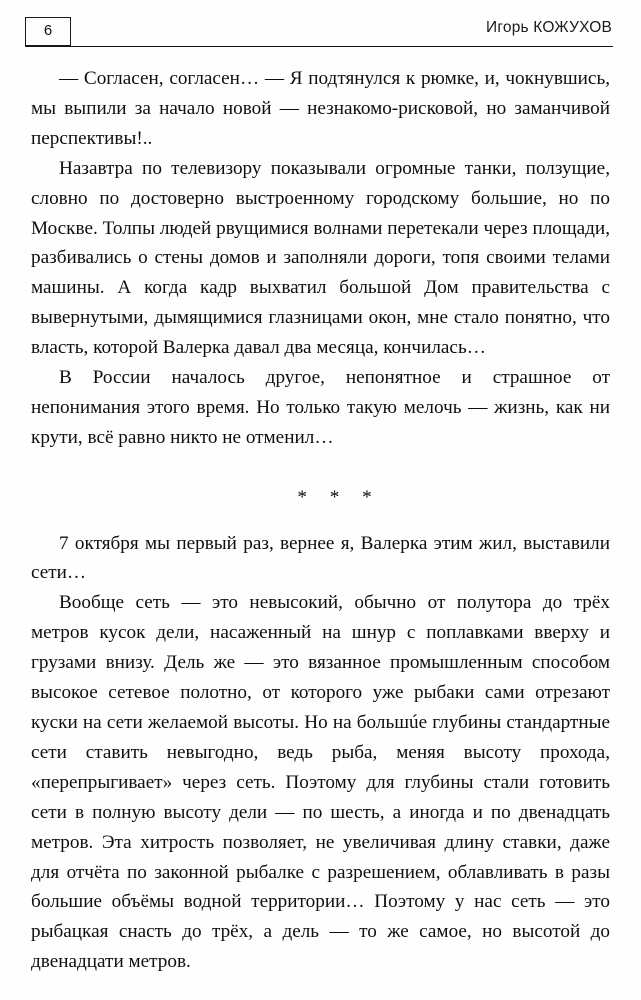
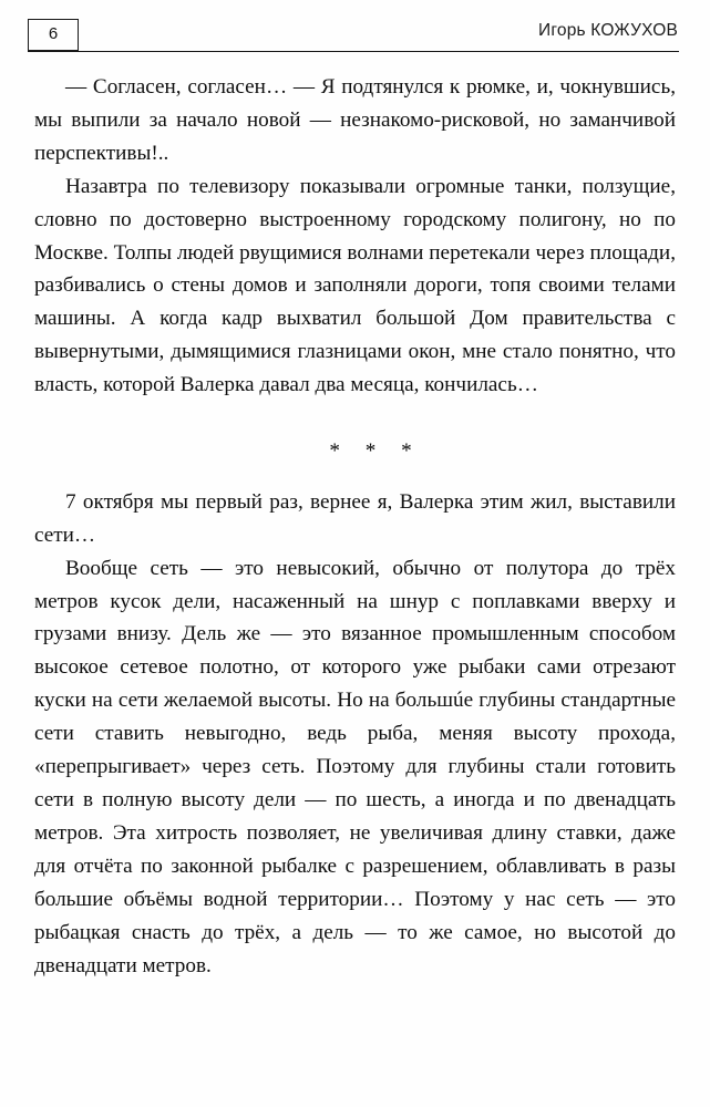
  6
  Игорь КОЖУХОВ
  — Согласен, согласен… — Я подтянулся к рюмке, и, чокнувшись, мы выпили за начало новой — незнакомо-рисковой, но заманчивой перспективы!..
- Назавтра по телевизору показывали огромные танки, ползущие, словно по достоверно выстроенному городскому большие, но по Москве. Толпы людей рвущимися волнами перетекали через площади, разбивались о стены домов и заполняли дороги, топя своими телами машины. А когда кадр выхватил большой Дом правительства с вывернутыми, дымящимися глазницами окон, мне стало понятно, что власть, которой Валерка давал два месяца, кончилась…
+ Назавтра по телевизору показывали огромные танки, ползущие, словно по достоверно выстроенному городскому полигону, но по Москве. Толпы людей рвущимися волнами перетекали через площади, разбивались о стены домов и заполняли дороги, топя своими телами машины. А когда кадр выхватил большой Дом правительства с вывернутыми, дымящимися глазницами окон, мне стало понятно, что власть, которой Валерка давал два месяца, кончилась…
- В России началось другое, непонятное и страшное от непонимания этого время. Но только такую мелочь — жизнь, как ни крути, всё равно никто не отменил…
  * * *
  7 октября мы первый раз, вернее я, Валерка этим жил, выставили сети…
  Вообще сеть — это невысокий, обычно от полутора до трёх метров кусок дели, насаженный на шнур с поплавками вверху и грузами внизу. Дель же — это вязанное промышленным способом высокое сетевое полотно, от которого уже рыбаки сами отрезают куски на сети желаемой высоты. Но на большúе глубины стандартные сети ставить невыгодно, ведь рыба, меняя высоту прохода, «перепрыгивает» через сеть. Поэтому для глубины стали готовить сети в полную высоту дели — по шесть, а иногда и по двенадцать метров. Эта хитрость позволяет, не увеличивая длину ставки, даже для отчёта по законной рыбалке с разрешением, облавливать в разы большие объёмы водной территории… Поэтому у нас сеть — это рыбацкая снасть до трёх, а дель — то же самое, но высотой до двенадцати метров.
